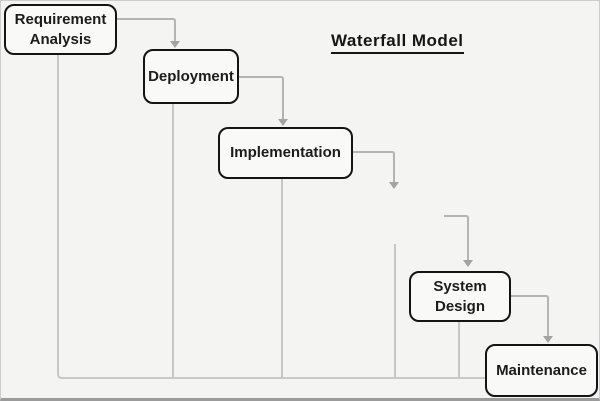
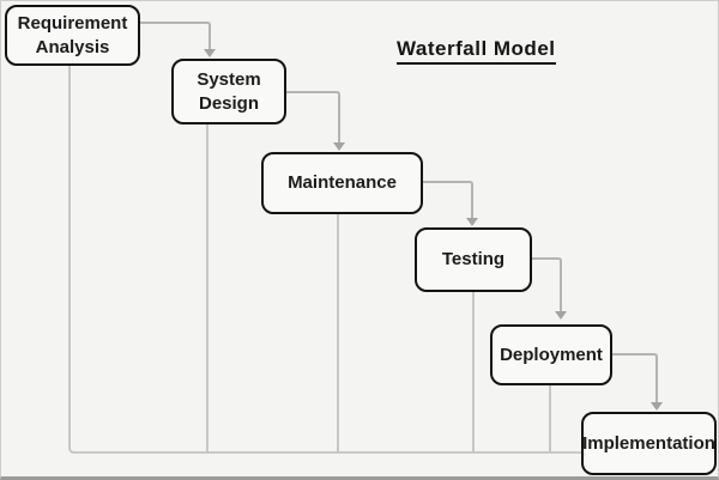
  Waterfall Model
  Requirement Analysis
- Deployment
+ System Design
- Implementation
+ Maintenance
+ Testing
- System Design
+ Deployment
- Maintenance
+ Implementation
